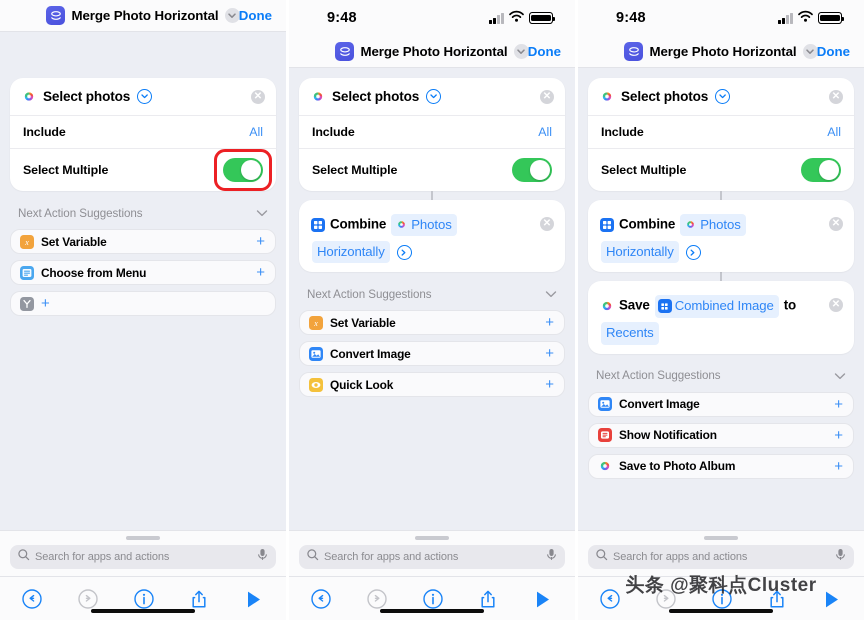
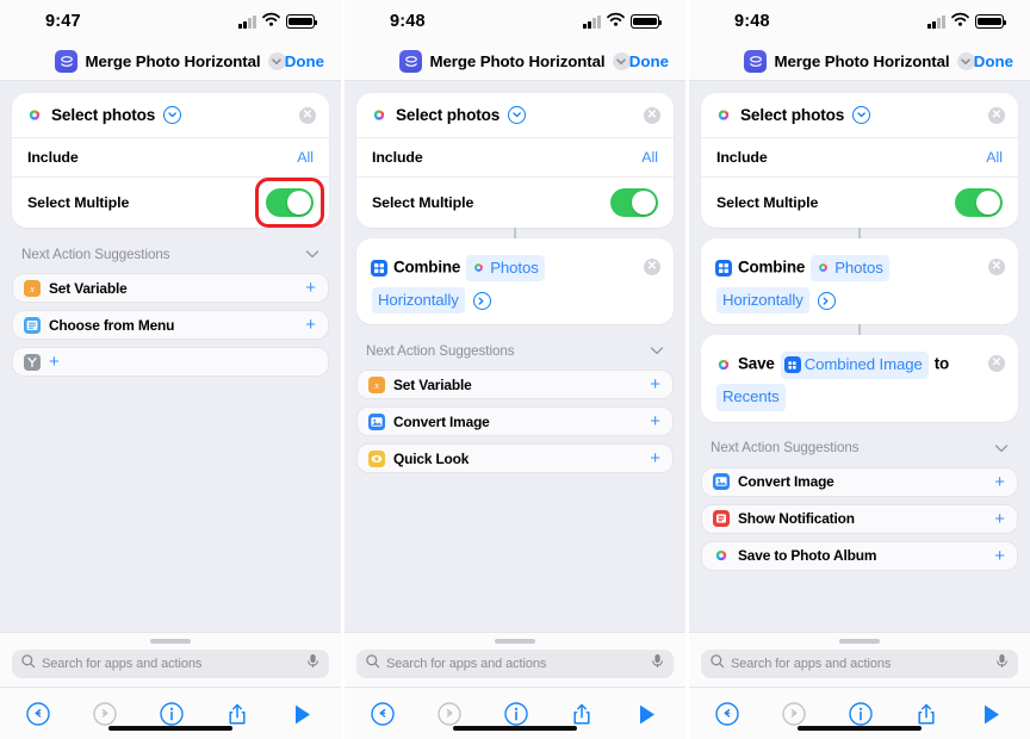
+ 9:47
  Merge Photo Horizontal
  Done
  Select photos
  ✕
  Include
  All
  Select Multiple
  Next Action Suggestions
  x
  Set Variable
  +
  Choose from Menu
  +
  +
  Search for apps and actions
  9:48
  Merge Photo Horizontal
  Done
  Select photos
  ✕
  Include
  All
  Select Multiple
  Combine
  Photos
  Horizontally
  ✕
  Next Action Suggestions
  x
  Set Variable
  +
  Convert Image
  +
  Quick Look
  +
  Search for apps and actions
  9:48
  Merge Photo Horizontal
  Done
  Select photos
  ✕
  Include
  All
  Select Multiple
  Combine
  Photos
  Horizontally
  ✕
  Save
  Combined Image
  to
  Recents
  ✕
  Next Action Suggestions
  Convert Image
  +
  Show Notification
  +
  Save to Photo Album
  +
  Search for apps and actions
- 头条 @聚科点Cluster
